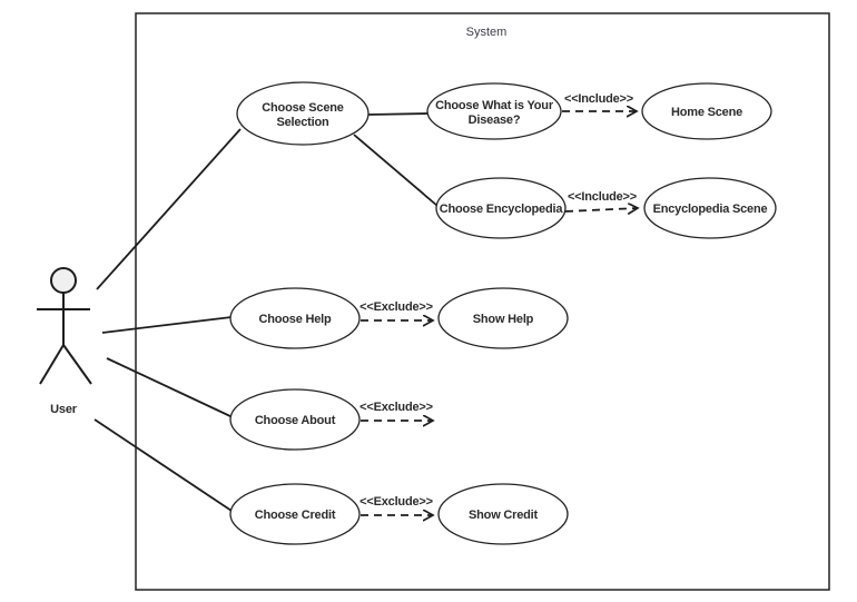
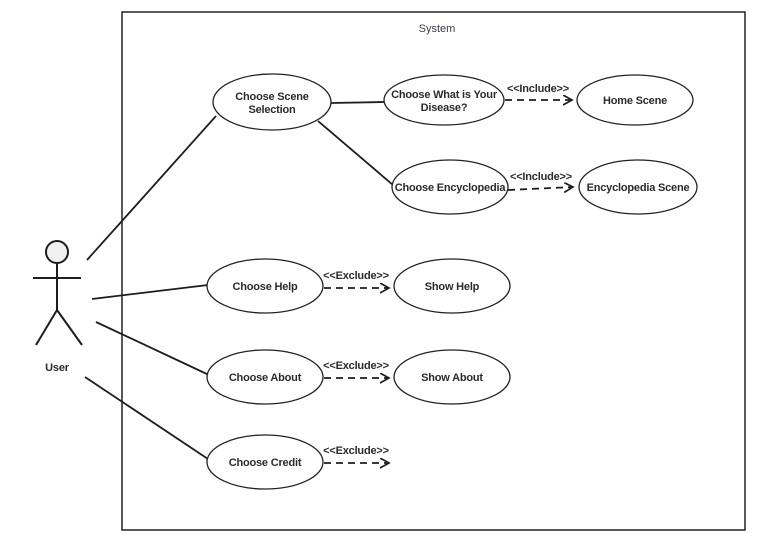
  System
  User
  <<Include>>
  <<Include>>
  <<Exclude>>
  <<Exclude>>
  <<Exclude>>
  Choose Scene
  Selection
  Choose What is Your
  Disease?
  Home Scene
  Choose Encyclopedia
  Encyclopedia Scene
  Choose Help
  Show Help
  Choose About
+ Show About
  Choose Credit
- Show Credit
